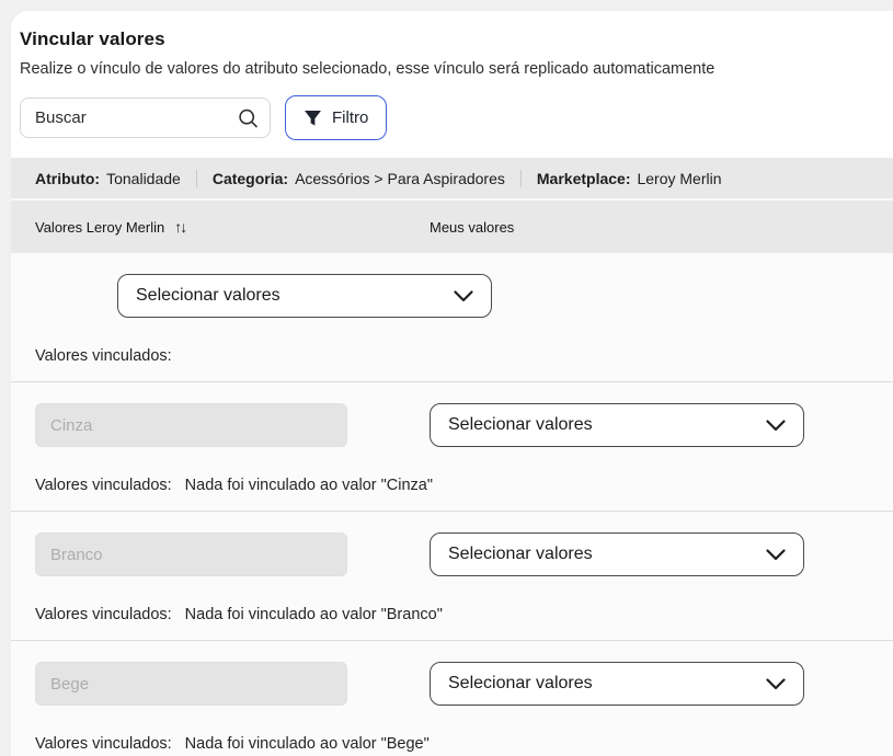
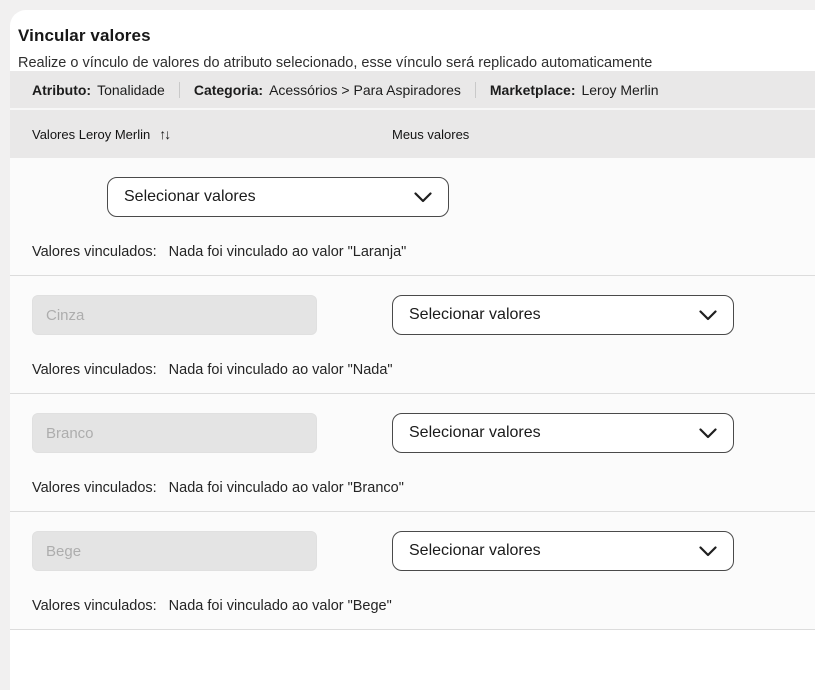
  Vincular valores
  Realize o vínculo de valores do atributo selecionado, esse vínculo será replicado automaticamente
- Buscar
- Filtro
  Atributo:
  Tonalidade
  Categoria:
  Acessórios > Para Aspiradores
  Marketplace:
  Leroy Merlin
  Valores Leroy Merlin
  ↑↓
  Meus valores
  Selecionar valores
  Valores vinculados:
+ Nada foi vinculado ao valor "Laranja"
  Cinza
  Selecionar valores
  Valores vinculados:
- Nada foi vinculado ao valor "Cinza"
+ Nada foi vinculado ao valor "Nada"
  Branco
  Selecionar valores
  Valores vinculados:
  Nada foi vinculado ao valor "Branco"
  Bege
  Selecionar valores
  Valores vinculados:
  Nada foi vinculado ao valor "Bege"
